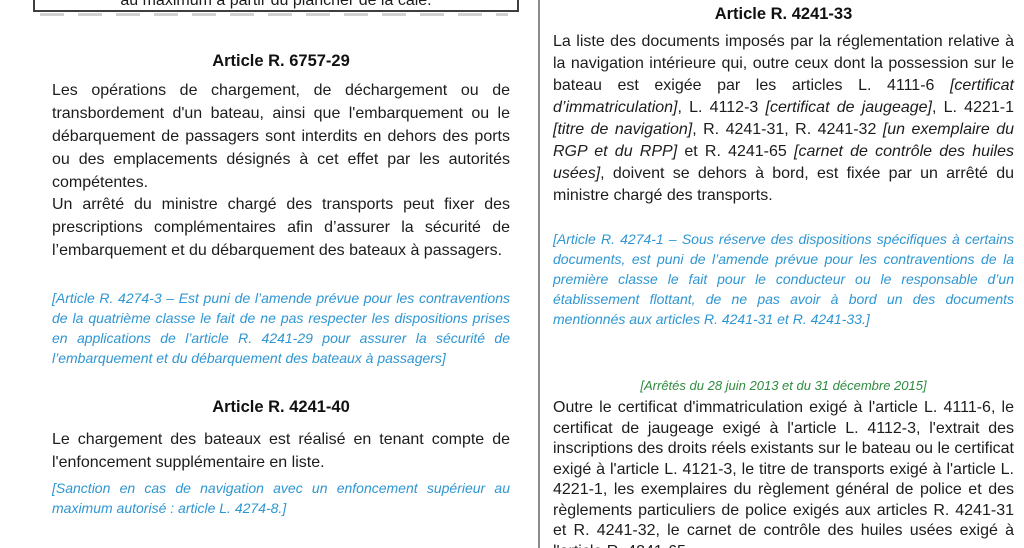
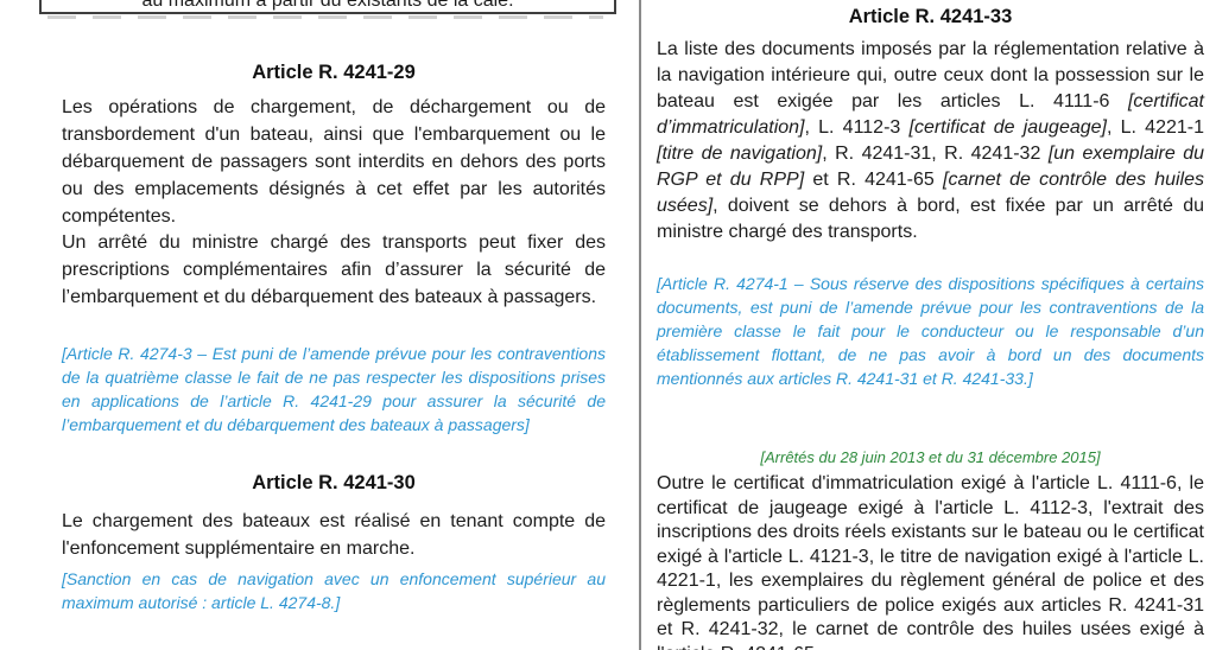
- au maximum à partir du plancher de la cale.
+ au maximum à partir du existants de la cale.
- Article R. 6757-29
+ Article R. 4241-29
  Les opérations de chargement, de déchargement ou de transbordement d'un bateau, ainsi que l'embarquement ou le débarquement de passagers sont interdits en dehors des ports ou des emplacements désignés à cet effet par les autorités compétentes.
  Un arrêté du ministre chargé des transports peut fixer des prescriptions complémentaires afin d’assurer la sécurité de l’embarquement et du débarquement des bateaux à passagers.
  [Article R. 4274-3 – Est puni de l’amende prévue pour les contraventions de la quatrième classe le fait de ne pas respecter les dispositions prises en applications de l’article R. 4241-29 pour assurer la sécurité de l’embarquement et du débarquement des bateaux à passagers]
- Article R. 4241-40
+ Article R. 4241-30
- Le chargement des bateaux est réalisé en tenant compte de l'enfoncement supplémentaire en liste.
+ Le chargement des bateaux est réalisé en tenant compte de l'enfoncement supplémentaire en marche.
  [Sanction en cas de navigation avec un enfoncement supérieur au maximum autorisé : article L. 4274-8.]
  Article R. 4241-33
  La liste des documents imposés par la réglementation relative à la navigation intérieure qui, outre ceux dont la possession sur le bateau est exigée par les articles L. 4111-6 [certificat d’immatriculation], L. 4112-3 [certificat de jaugeage], L. 4221-1 [titre de navigation], R. 4241-31, R. 4241-32 [un exemplaire du RGP et du RPP] et R. 4241-65 [carnet de contrôle des huiles usées], doivent se dehors à bord, est fixée par un arrêté du ministre chargé des transports.
  [Article R. 4274-1 – Sous réserve des dispositions spécifiques à certains documents, est puni de l’amende prévue pour les contraventions de la première classe le fait pour le conducteur ou le responsable d’un établissement flottant, de ne pas avoir à bord un des documents mentionnés aux articles R. 4241-31 et R. 4241-33.]
  [Arrêtés du 28 juin 2013 et du 31 décembre 2015]
- Outre le certificat d'immatriculation exigé à l'article L. 4111-6, le certificat de jaugeage exigé à l'article L. 4112-3, l'extrait des inscriptions des droits réels existants sur le bateau ou le certificat exigé à l'article L. 4121-3, le titre de transports exigé à l'article L. 4221-1, les exemplaires du règlement général de police et des règlements particuliers de police exigés aux articles R. 4241-31 et R. 4241-32, le carnet de contrôle des huiles usées exigé à
+ Outre le certificat d'immatriculation exigé à l'article L. 4111-6, le certificat de jaugeage exigé à l'article L. 4112-3, l'extrait des inscriptions des droits réels existants sur le bateau ou le certificat exigé à l'article L. 4121-3, le titre de navigation exigé à l'article L. 4221-1, les exemplaires du règlement général de police et des règlements particuliers de police exigés aux articles R. 4241-31 et R. 4241-32, le carnet de contrôle des huiles usées exigé à
